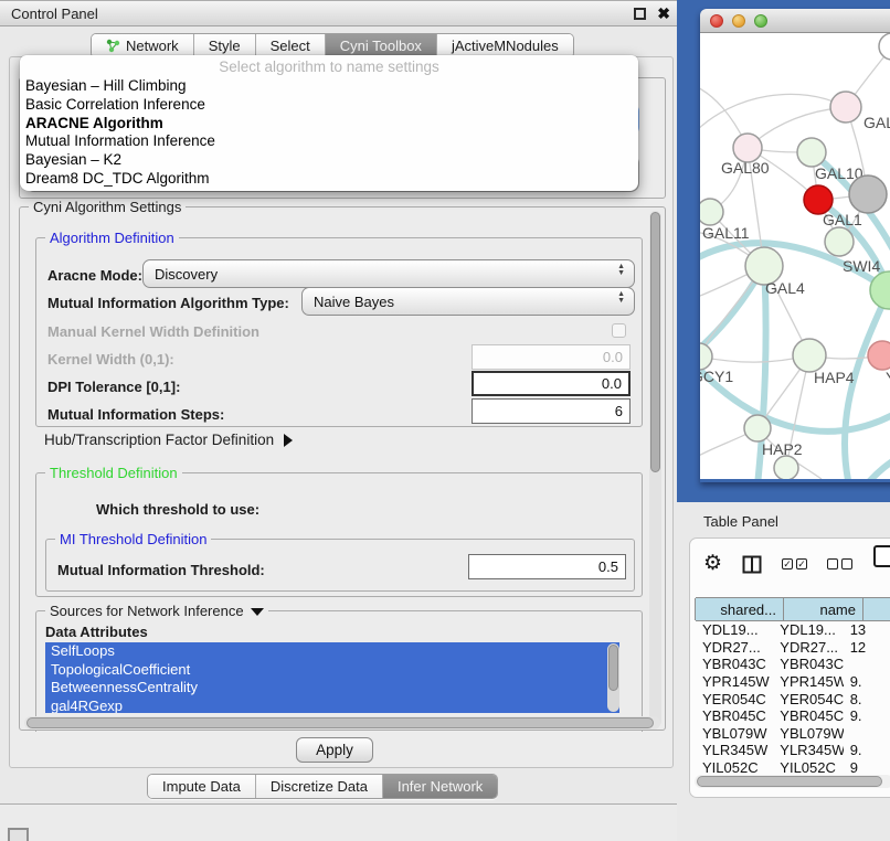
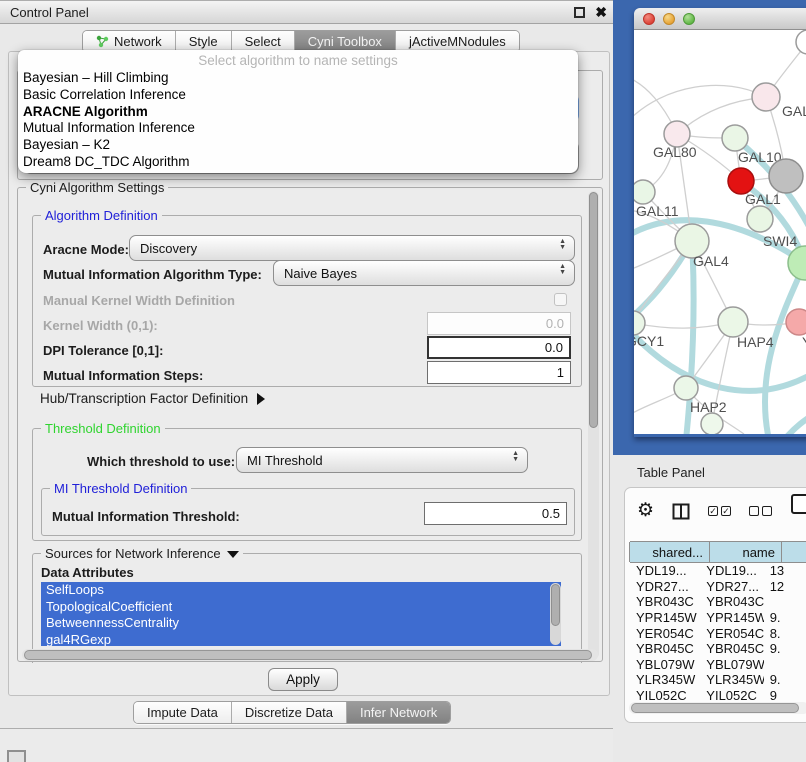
  Control Panel
  ✖
  Network
  Style
  Select
  Cyni Toolbox
  jActiveMNodules
  Cyni Algorithm Settings
  Algorithm Definition
  Aracne Mode:
  Discovery
  Mutual Information Algorithm Type:
  Naive Bayes
  Manual Kernel Width Definition
  Kernel Width (0,1):
  0.0
  DPI Tolerance [0,1]:
  0.0
  Mutual Information Steps:
- 6
+ 1
  Hub/Transcription Factor Definition
  Threshold Definition
  Which threshold to use:
+ MI Threshold
  MI Threshold Definition
  Mutual Information Threshold:
  0.5
  Sources for Network Inference
  Data Attributes
  SelfLoops
  TopologicalCoefficient
  BetweennessCentrality
  gal4RGexp
  Select algorithm to name settings
  Bayesian – Hill Climbing
  Basic Correlation Inference
  ARACNE Algorithm
  Mutual Information Inference
  Bayesian – K2
  Dream8 DC_TDC Algorithm
  Apply
  Impute Data
  Discretize Data
  Infer Network
  GAL80
  GAL10
  GAL1
  GAL11
  SWI4
  GAL4
  CY1
  HAP4
  HAP2
  Table Panel
  ⚙
  ✓
  ✓
  shared...
  name
  YDL19...
  YDL19...
  13
  YDR27...
  YDR27...
  12
  YBR043C
  YBR043C
  YPR145W
  YPR145W
  9.
  YER054C
  YER054C
  8.
  YBR045C
  YBR045C
  9.
  YBL079W
  YBL079W
  YLR345W
  YLR345W
  9.
  YIL052C
  YIL052C
  9
